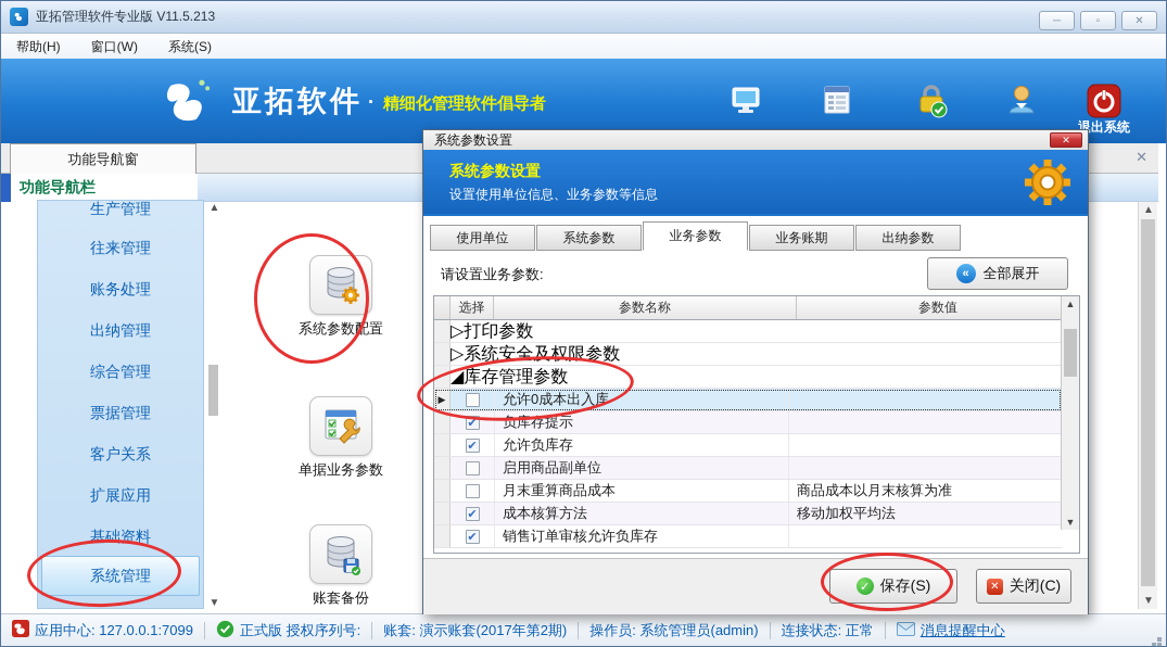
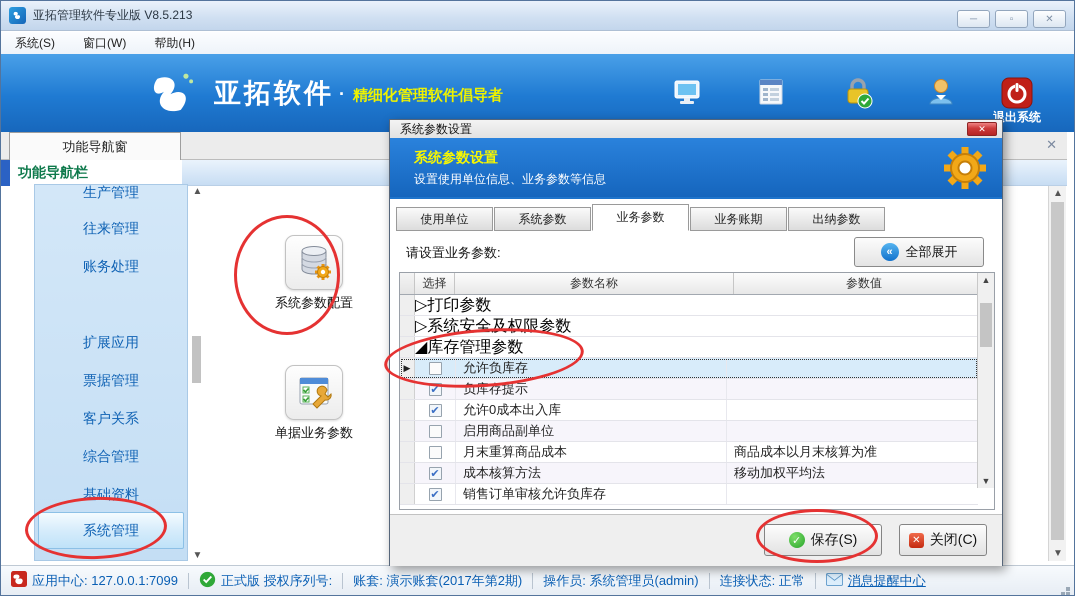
- 亚拓管理软件专业版 V11.5.213
+ 亚拓管理软件专业版 V8.5.213
  ─
  ▫
  ✕
- 帮助(H)
+ 系统(S)
  窗口(W)
- 系统(S)
+ 帮助(H)
  亚拓软件
  ·
  精细化管理软件倡导者
  退出系统
  功能导航窗
  ✕
  功能导航栏
  生产管理
  往来管理
  账务处理
- 出纳管理
- 综合管理
+ 扩展应用
  票据管理
  客户关系
- 扩展应用
+ 综合管理
  基础资料
  系统管理
  ▲
  ▼
  系统参数配置
  单据业务参数
- 账套备份
  ▲
  ▼
  应用中心: 127.0.0.1:7099
  正式版 授权序列号:
  账套: 演示账套(2017年第2期)
  操作员: 系统管理员(admin)
  连接状态: 正常
  消息提醒中心
  系统参数设置
  ✕
  系统参数设置
  设置使用单位信息、业务参数等信息
  使用单位
  系统参数
  业务参数
  业务账期
  出纳参数
  请设置业务参数:
  «
  全部展开
  选择
  参数名称
  参数值
  ▷
  打印参数
  ▷
  系统安全及权限参数
  ◢
  库存管理参数
  ▶
- 允许0成本出入库
+ 允许负库存
  ✔
  负库存提示
  ✔
- 允许负库存
+ 允许0成本出入库
  启用商品副单位
  月末重算商品成本
  商品成本以月末核算为准
  ✔
  成本核算方法
  移动加权平均法
  ✔
  销售订单审核允许负库存
  ▲
  ▼
  ✓
  保存(S)
  ✕
  关闭(C)
